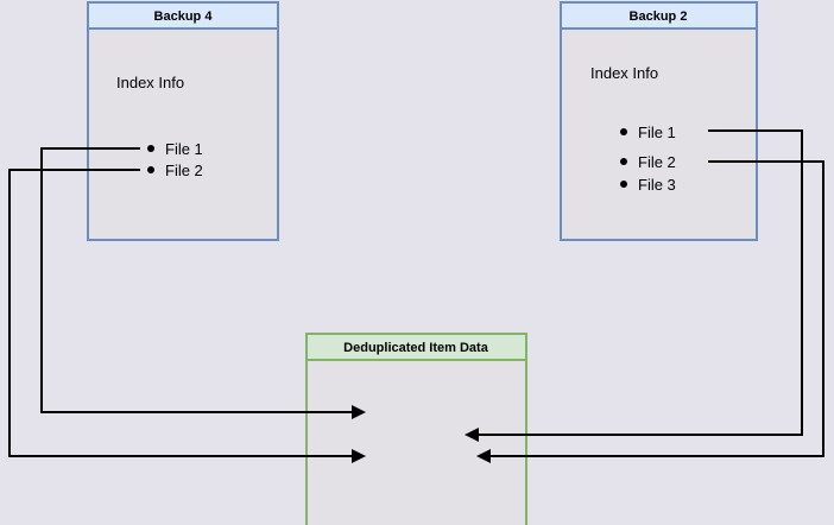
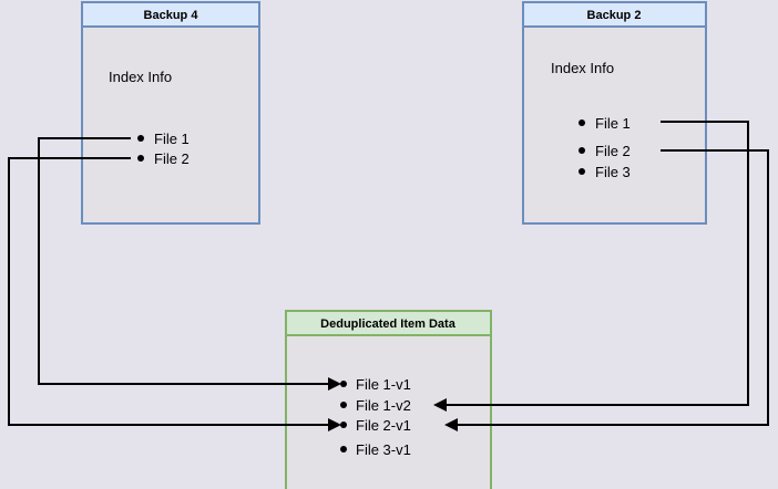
  Backup 4
  Index Info
  File 1
  File 2
  Backup 2
  Index Info
  File 1
  File 2
  File 3
  Deduplicated Item Data
+ File 1-v1
+ File 1-v2
+ File 2-v1
+ File 3-v1
